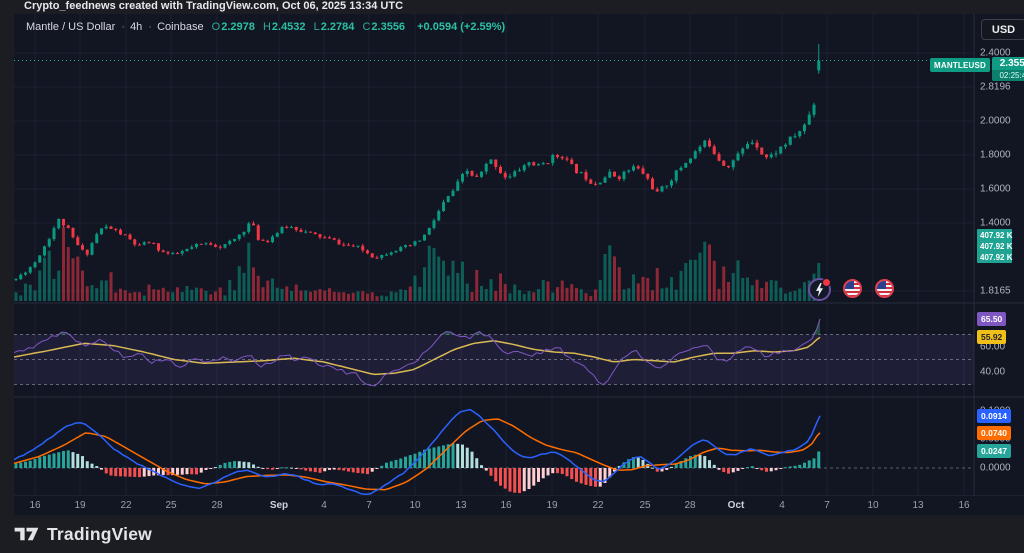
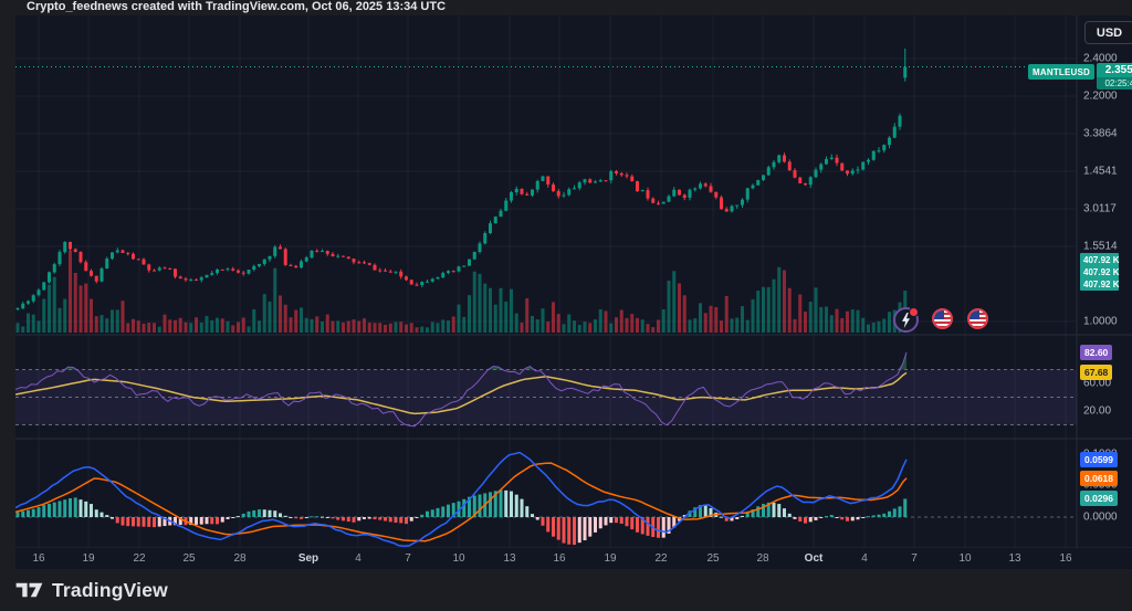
  Crypto_feednews created with TradingView.com, Oct 06, 2025 13:34 UTC
- Mantle / US Dollar · 4h · Coinbase O2.2978 H2.4532 L2.2784 C2.3556 +0.0594 (+2.59%)
  USD
  MANTLEUSD
  2.355
  02:25:
  2.4000
- 2.8196
+ 2.2000
- 2.0000
+ 3.3864
- 1.8000
+ 1.4541
- 1.6000
+ 3.0117
- 1.4000
+ 1.5514
- 1.8165
+ 1.0000
  407.92 K
  407.92 K
  407.92 K
  60.00
- 40.00
+ 20.00
- 65.50
+ 82.60
- 55.92
+ 67.68
  0.0000
- 0.0914
+ 0.0599
- 0.0740
+ 0.0618
- 0.0247
+ 0.0296
  16
  19
  22
  25
  28
  Sep
  4
  7
  10
  13
  16
  19
  22
  25
  28
  Oct
  4
  7
  10
  13
  16
  TradingView
